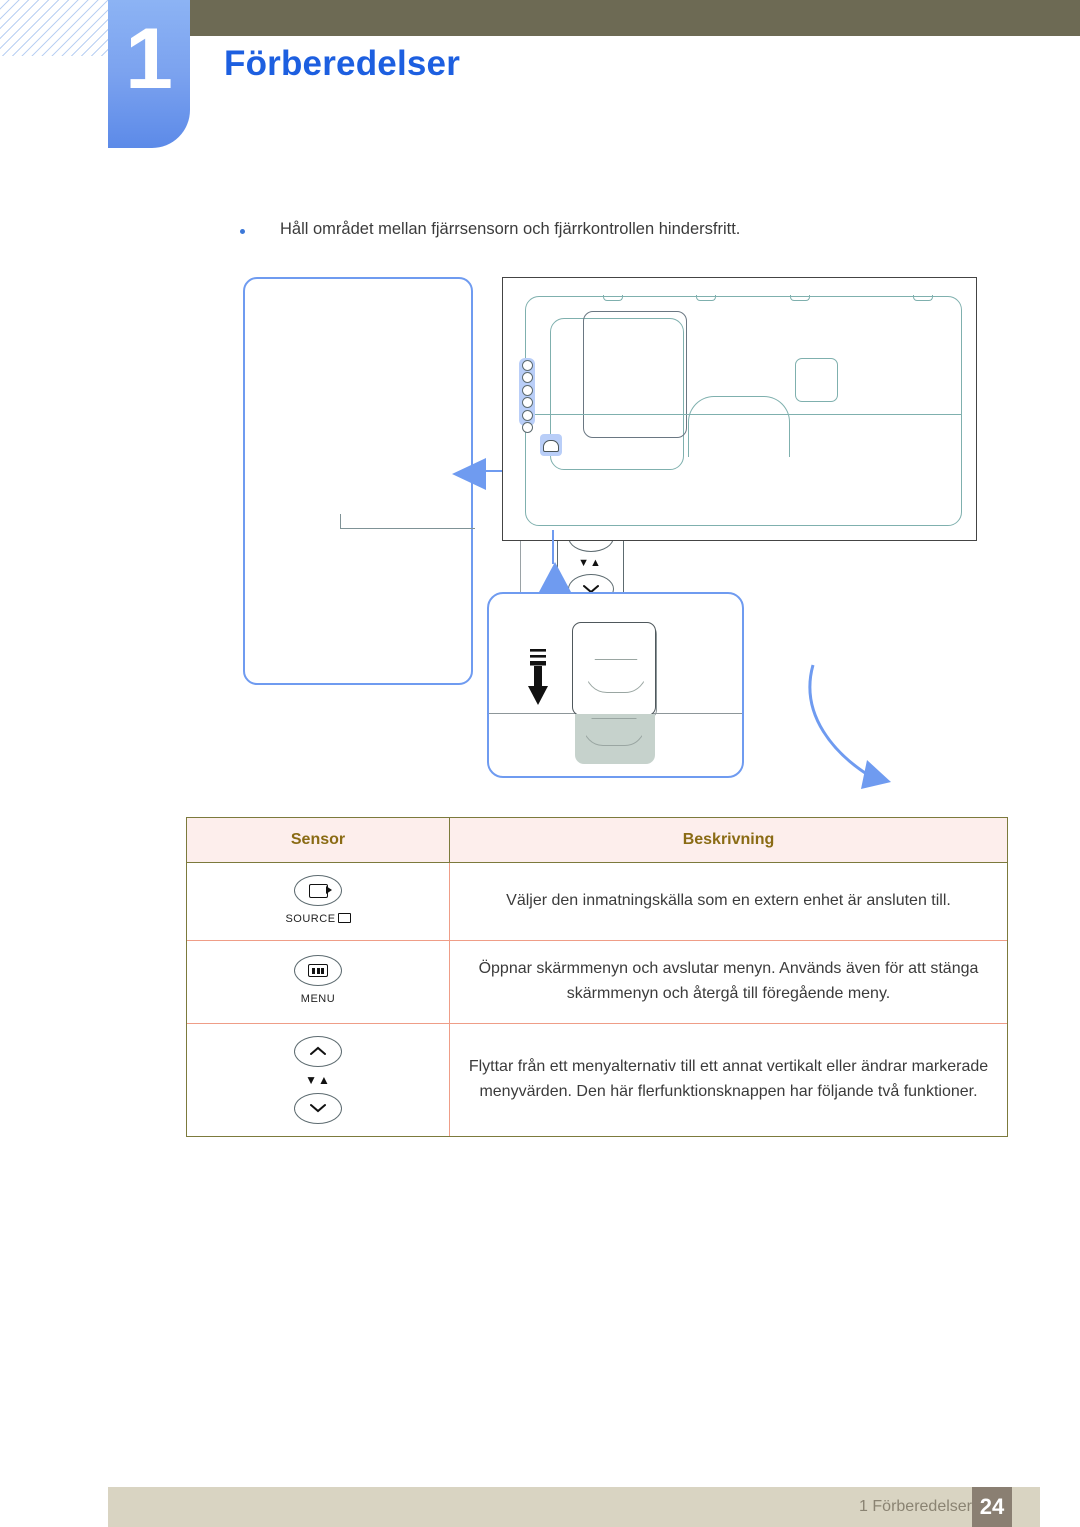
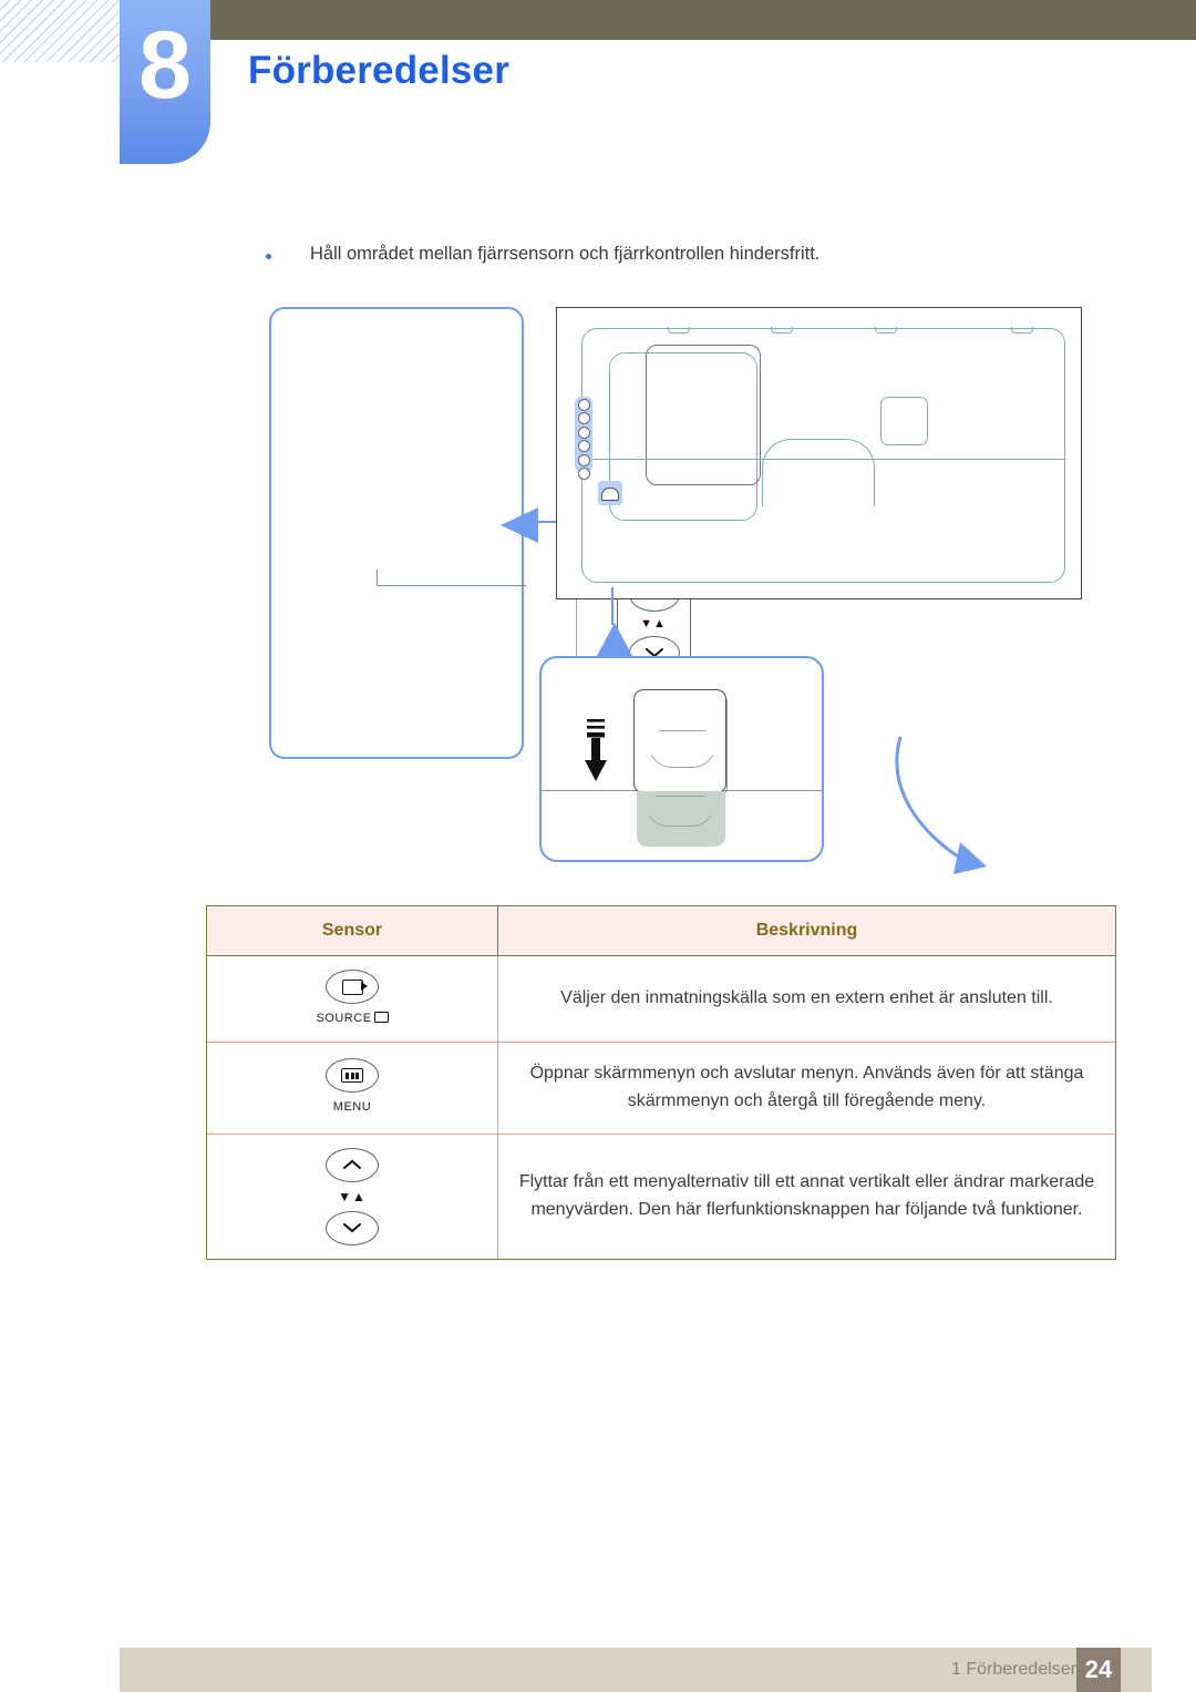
- 1
+ 8
  Förberedelser
  Håll området mellan fjärrsensorn och fjärrkontrollen hindersfritt.
  ▼▲
  Sensor	Beskrivning
  SOURCE	Väljer den inmatningskälla som en extern enhet är ansluten till.
  MENU	Öppnar skärmmenyn och avslutar menyn. Används även för att stänga skärmmenyn och återgå till föregående meny.
  ▼▲	Flyttar från ett menyalternativ till ett annat vertikalt eller ändrar markerade menyvärden. Den här flerfunktionsknappen har följande två funktioner.
  1 Förberedelser
  24
